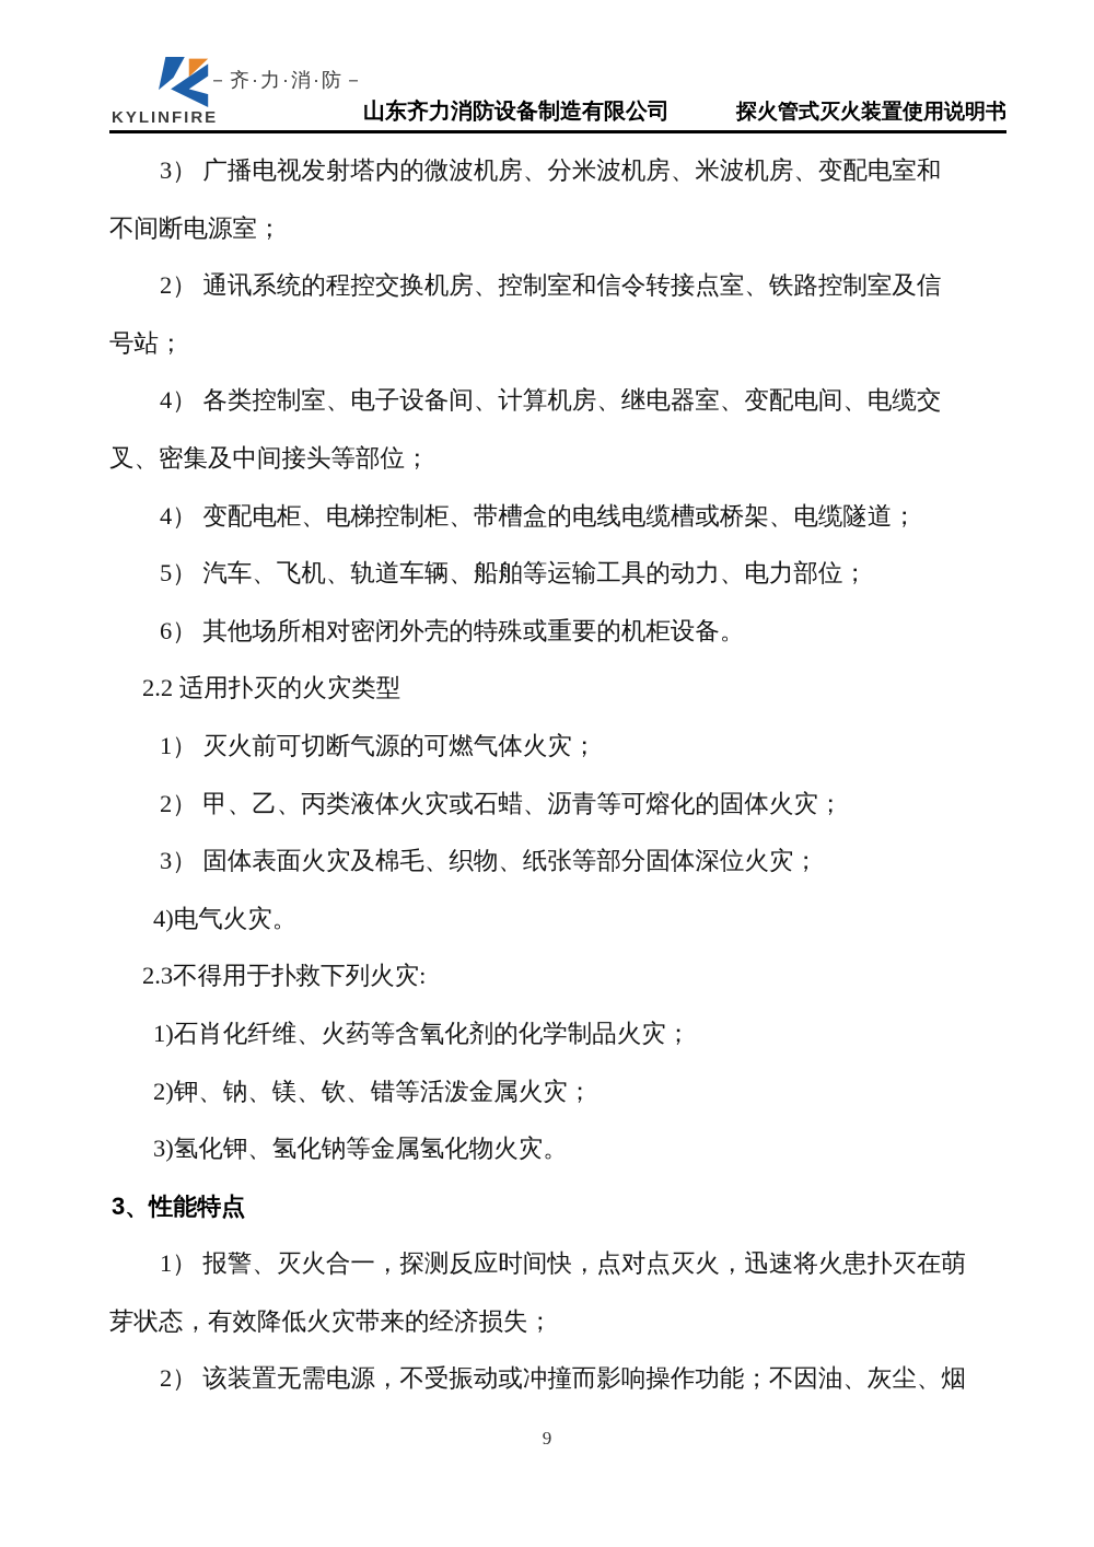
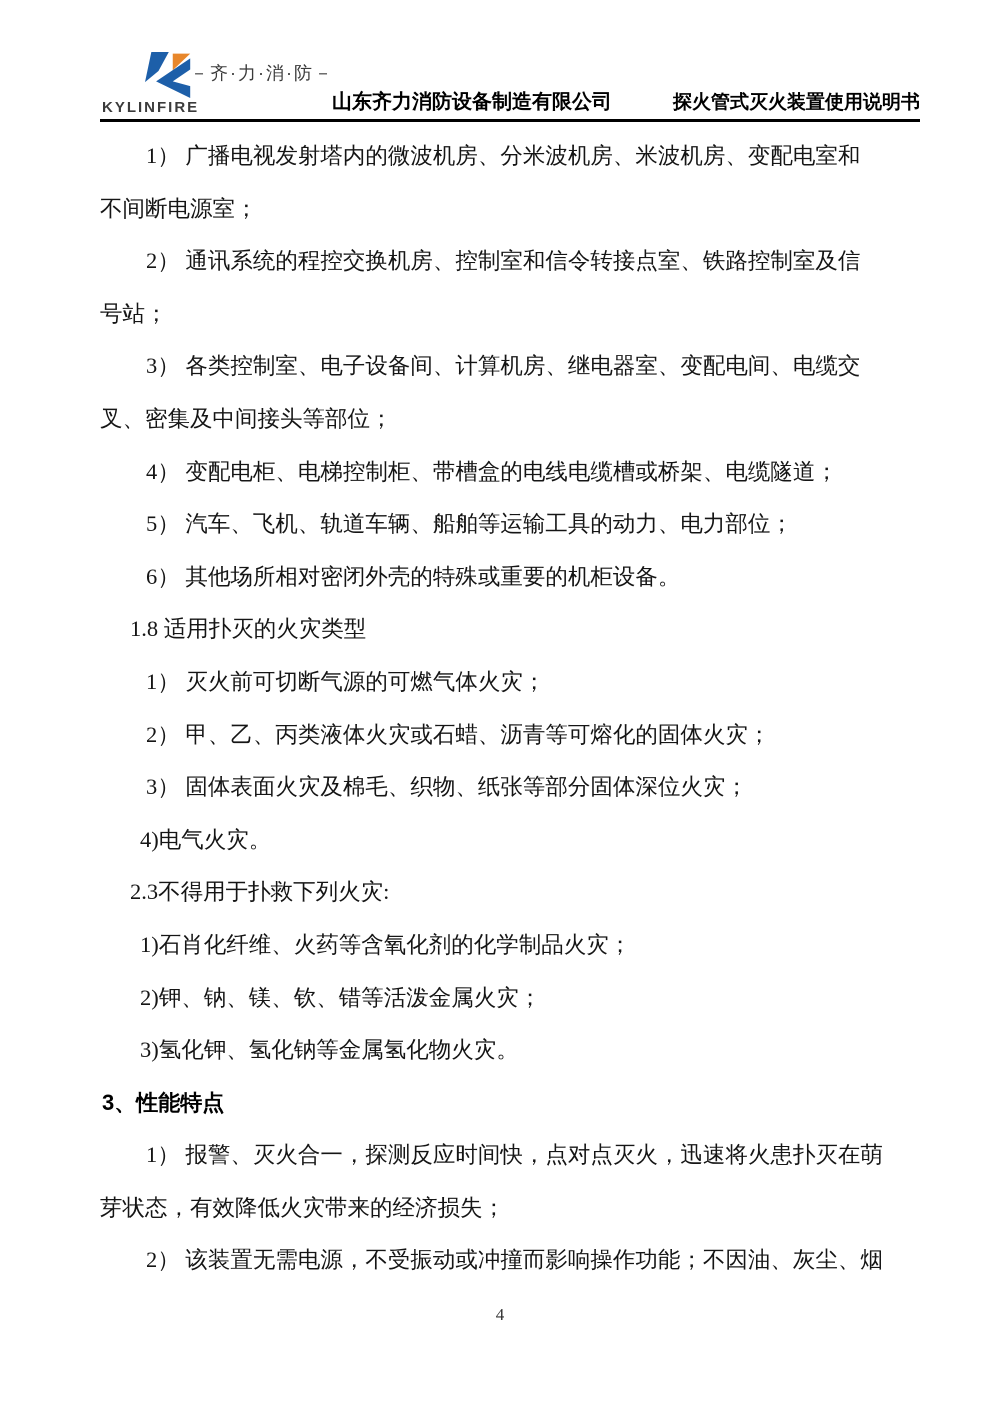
  KYLINFIRE
  －齐·力·消·防－
  山东齐力消防设备制造有限公司
  探火管式灭火装置使用说明书
- 3） 广播电视发射塔内的微波机房、分米波机房、米波机房、变配电室和
+ 1） 广播电视发射塔内的微波机房、分米波机房、米波机房、变配电室和
  不间断电源室；
  2） 通讯系统的程控交换机房、控制室和信令转接点室、铁路控制室及信
  号站；
- 4） 各类控制室、电子设备间、计算机房、继电器室、变配电间、电缆交
+ 3） 各类控制室、电子设备间、计算机房、继电器室、变配电间、电缆交
  叉、密集及中间接头等部位；
  4） 变配电柜、电梯控制柜、带槽盒的电线电缆槽或桥架、电缆隧道；
  5） 汽车、飞机、轨道车辆、船舶等运输工具的动力、电力部位；
  6） 其他场所相对密闭外壳的特殊或重要的机柜设备。
- 2.2 适用扑灭的火灾类型
+ 1.8 适用扑灭的火灾类型
  1） 灭火前可切断气源的可燃气体火灾；
  2） 甲、乙、丙类液体火灾或石蜡、沥青等可熔化的固体火灾；
  3） 固体表面火灾及棉毛、织物、纸张等部分固体深位火灾；
  4)电气火灾。
  2.3不得用于扑救下列火灾:
  1)石肖化纤维、火药等含氧化剂的化学制品火灾；
  2)钾、钠、镁、钦、错等活泼金属火灾；
  3)氢化钾、氢化钠等金属氢化物火灾。
  3、性能特点
  1） 报警、灭火合一，探测反应时间快，点对点灭火，迅速将火患扑灭在萌
  芽状态，有效降低火灾带来的经济损失；
  2） 该装置无需电源，不受振动或冲撞而影响操作功能；不因油、灰尘、烟
- 9
+ 4
